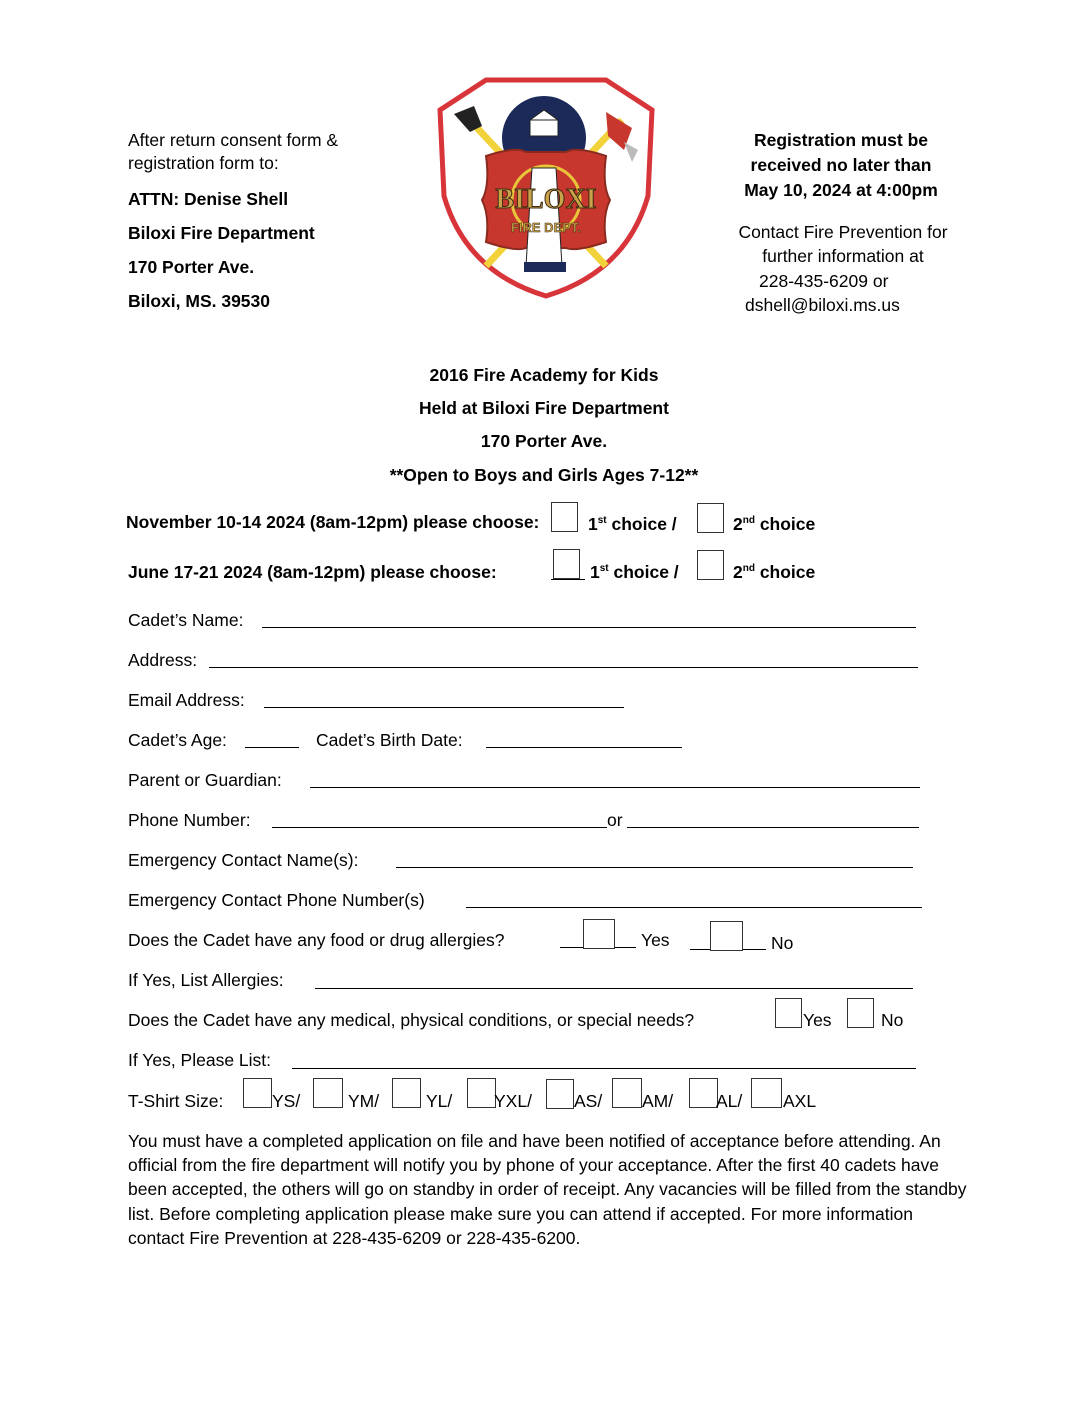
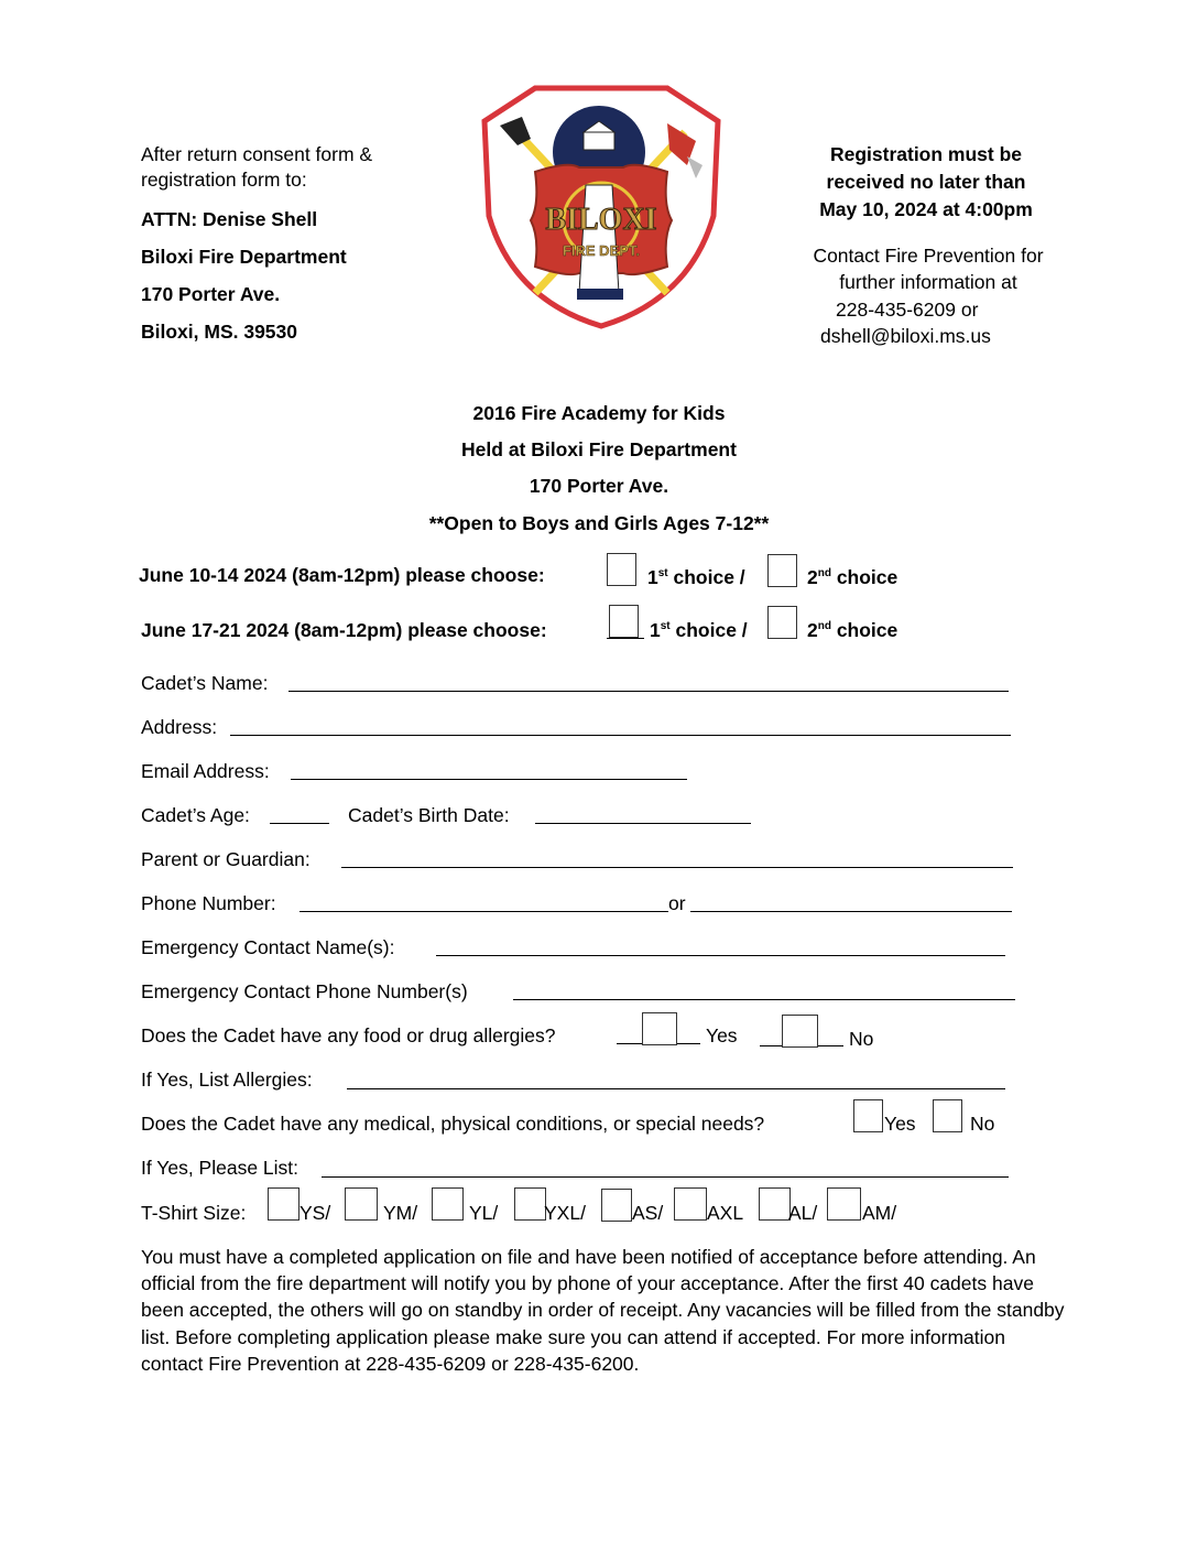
  After return consent form &
  registration form to:
  ATTN: Denise Shell
  Biloxi Fire Department
  170 Porter Ave.
  Biloxi, MS. 39530
  BILOXI
  FIRE DEPT.
  Registration must be
  received no later than
  May 10, 2024 at 4:00pm
  Contact Fire Prevention for
  further information at
  228-435-6209 or
  dshell@biloxi.ms.us
  2016 Fire Academy for Kids
  Held at Biloxi Fire Department
  170 Porter Ave.
  **Open to Boys and Girls Ages 7-12**
- November 10-14 2024 (8am-12pm) please choose:
+ June 10-14 2024 (8am-12pm) please choose:
  1st choice /
  2nd choice
  June 17-21 2024 (8am-12pm) please choose:
  1st choice /
  2nd choice
  Cadet’s Name:
  Address:
  Email Address:
  Cadet’s Age:
  Cadet’s Birth Date:
  Parent or Guardian:
  Phone Number:
  or
  Emergency Contact Name(s):
  Emergency Contact Phone Number(s)
  Does the Cadet have any food or drug allergies?
  Yes
  No
  If Yes, List Allergies:
  Does the Cadet have any medical, physical conditions, or special needs?
  Yes
  No
  If Yes, Please List:
  T-Shirt Size:
  YS/
  YM/
  YL/
  YXL/
  AS/
- AM/
+ AXL
  AL/
- AXL
+ AM/
  You must have a completed application on file and have been notified of acceptance before attending. An official from the fire department will notify you by phone of your acceptance. After the first 40 cadets have been accepted, the others will go on standby in order of receipt. Any vacancies will be filled from the standby list. Before completing application please make sure you can attend if accepted. For more information contact Fire Prevention at 228-435-6209 or 228-435-6200.
